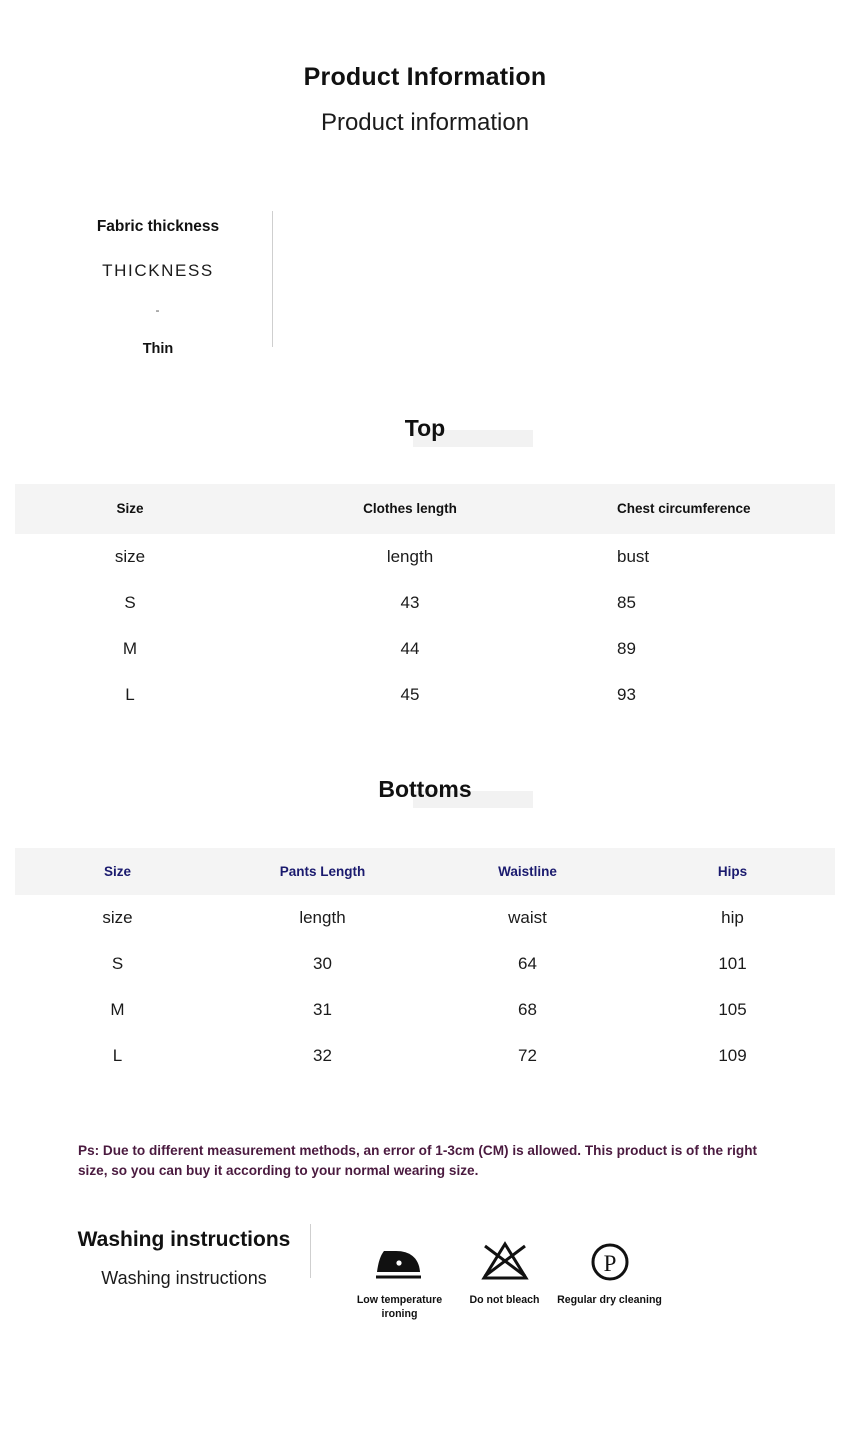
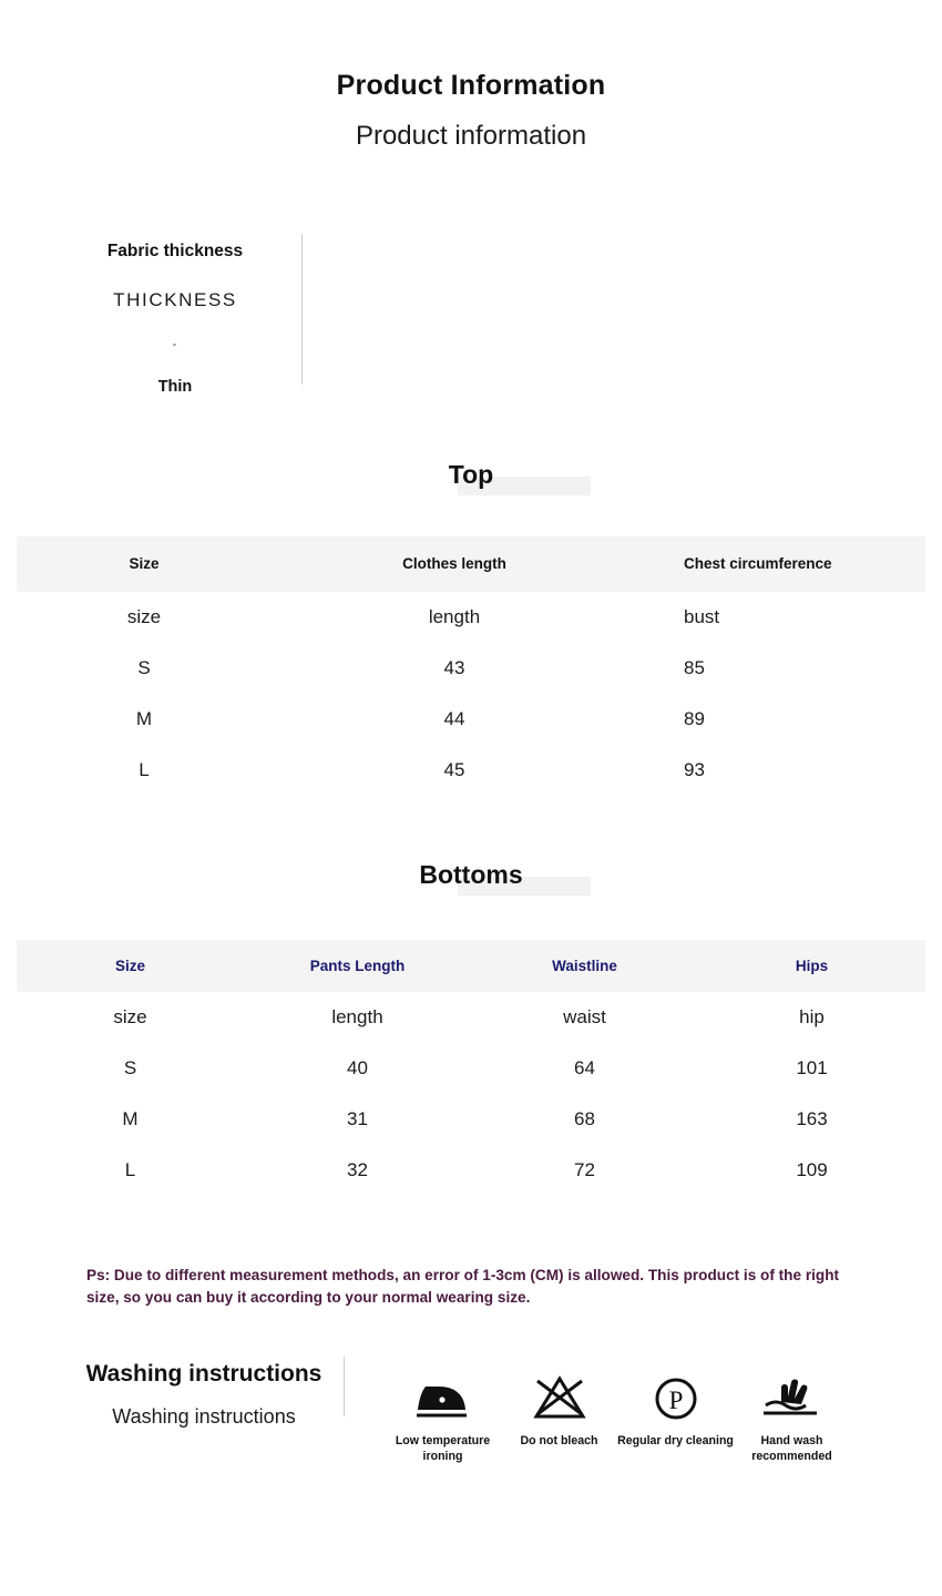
  Product Information
  Product information
  Fabric thickness
  THICKNESS
  -
  Thin
  Top
  Size	Clothes length	Chest circumference
  size	length	bust
  S	43	85
  M	44	89
  L	45	93
  Bottoms
  Size	Pants Length	Waistline	Hips
  size	length	waist	hip
- S	30	64	101
+ S	40	64	101
- M	31	68	105
+ M	31	68	163
  L	32	72	109
  Ps: Due to different measurement methods, an error of 1-3cm (CM) is allowed. This product is of the right size, so you can buy it according to your normal wearing size.
  Washing instructions
  Washing instructions
  Low temperature ironing
  Do not bleach
  P
  Regular dry cleaning
+ Hand wash recommended
